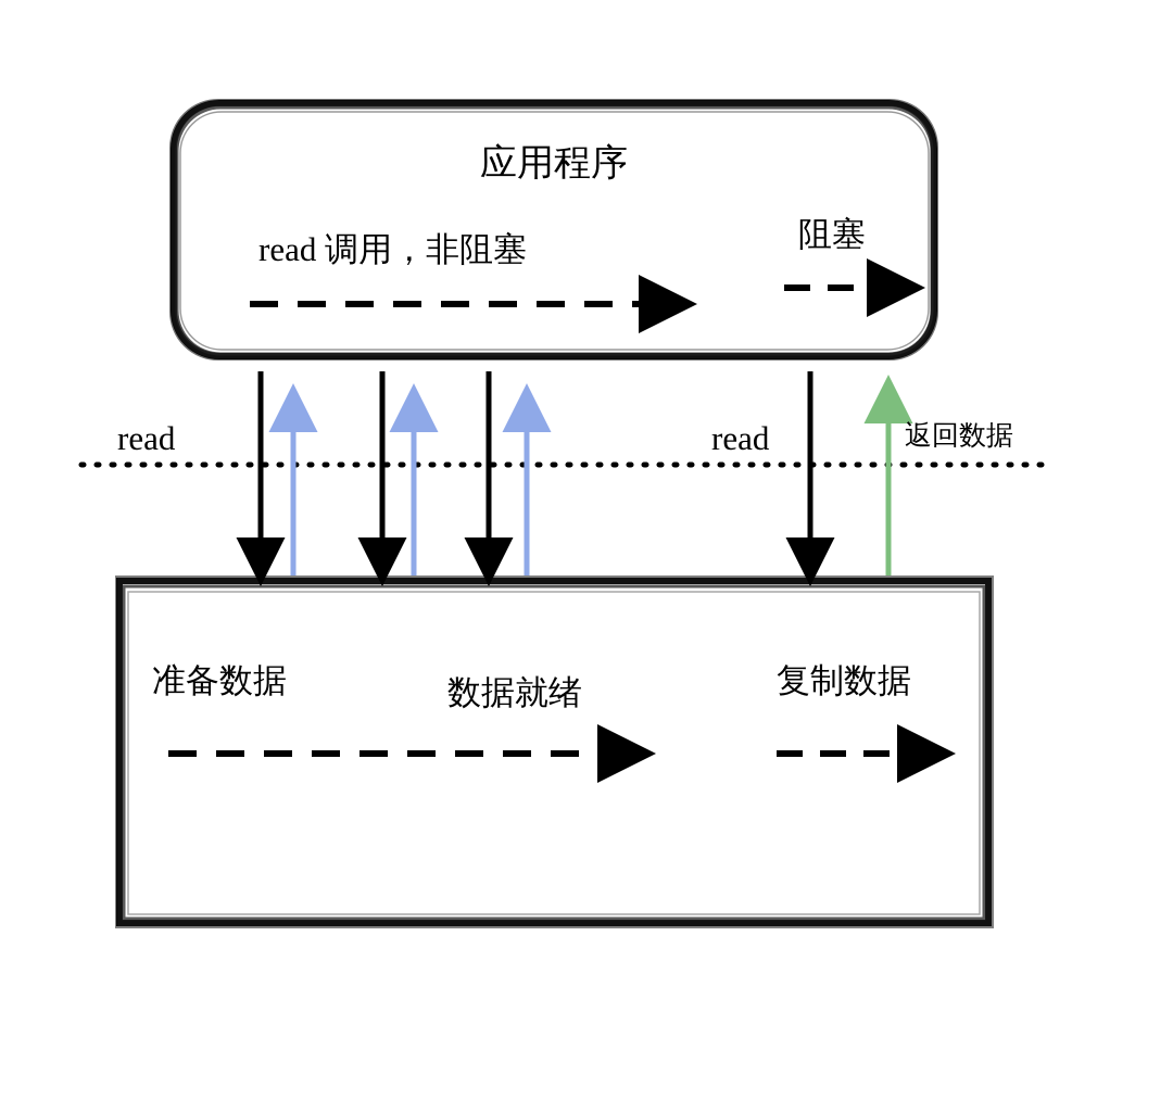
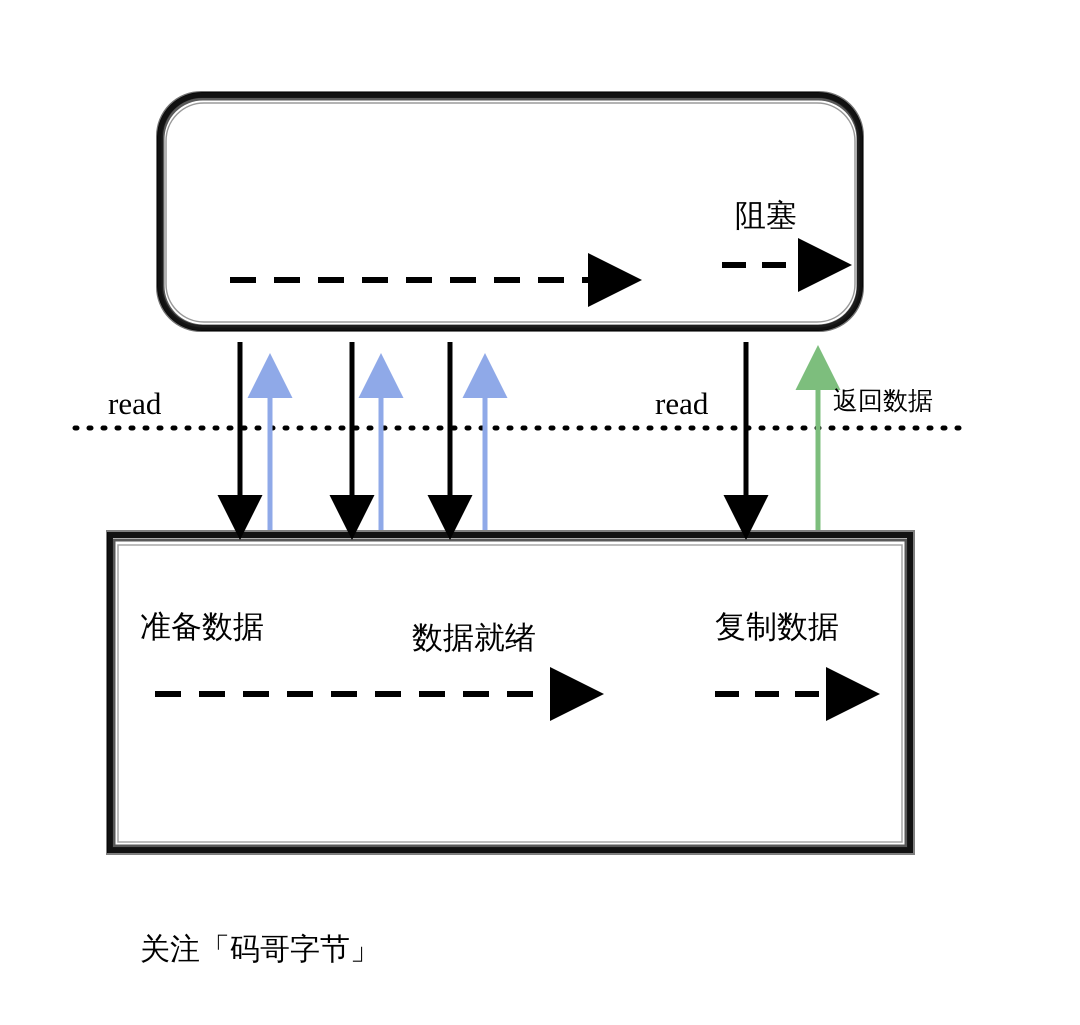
- 应用程序
- read 调用，非阻塞
  阻塞
  read
  read
  返回数据
  准备数据
  数据就绪
  复制数据
+ 关注「码哥字节」
